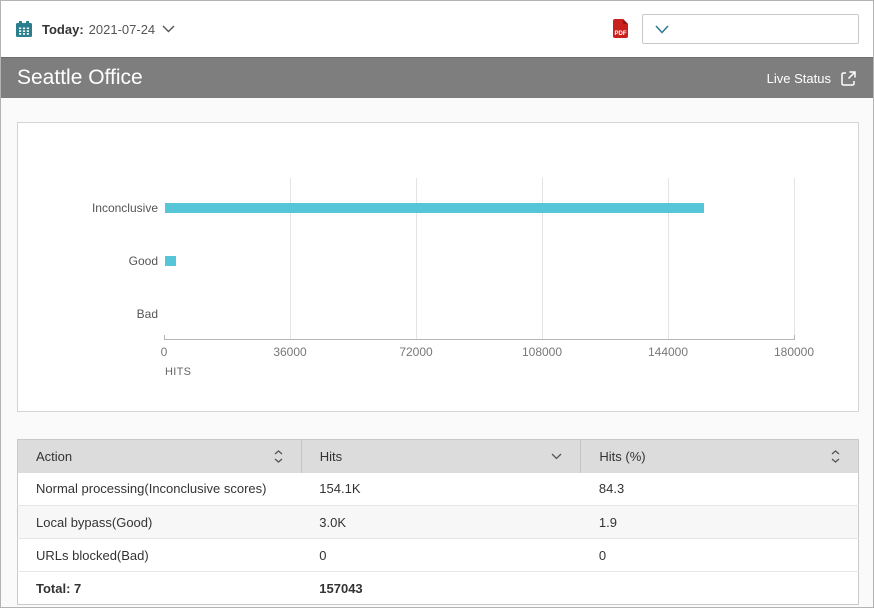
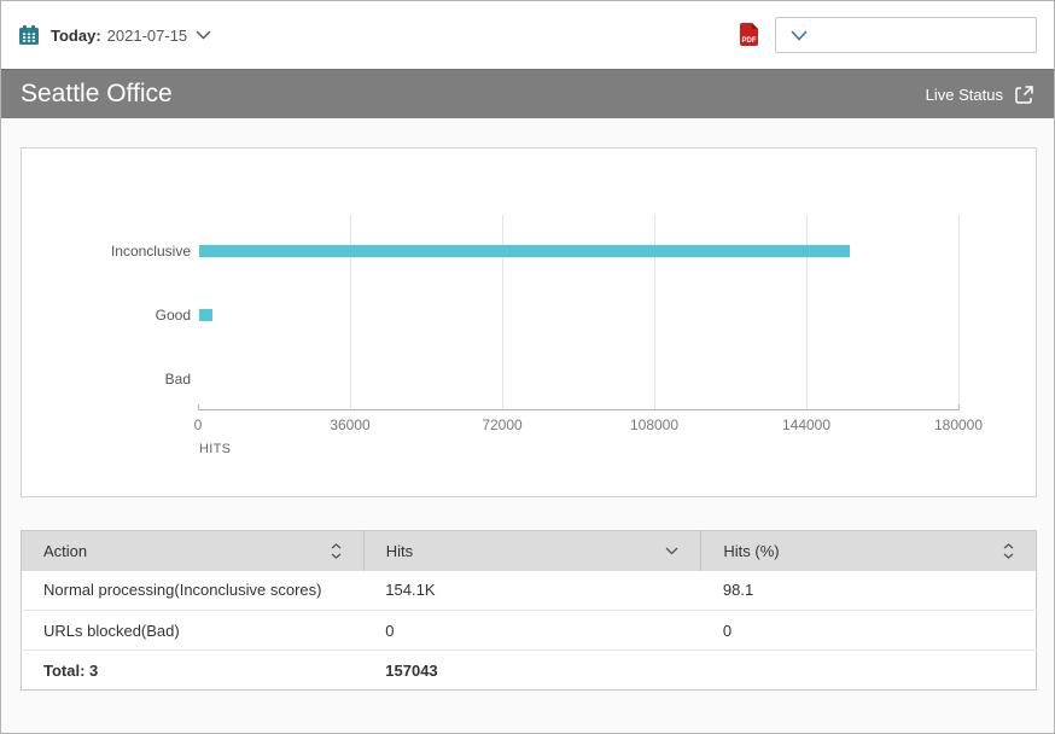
  Today:
- 2021-07-24
+ 2021-07-15
  Seattle Office
  Live Status
  0
  36000
  72000
  108000
  144000
  180000
  Inconclusive
  Good
  Bad
  HITS
  Action	Hits	Hits (%)
- Normal processing(Inconclusive scores)	154.1K	84.3
+ Normal processing(Inconclusive scores)	154.1K	98.1
- Local bypass(Good)	3.0K	1.9
  URLs blocked(Bad)	0	0
- Total: 7	157043
+ Total: 3	157043
